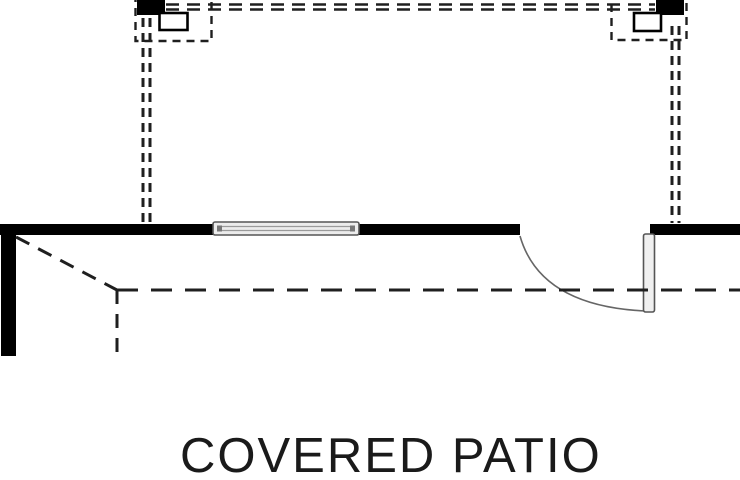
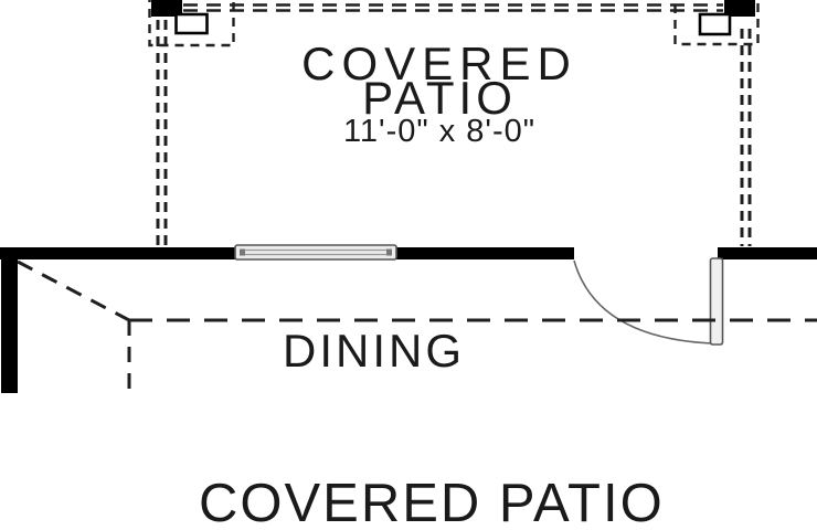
+ COVERED
+ PATIO
+ 11'-0" x 8'-0"
+ DINING
  COVERED PATIO
